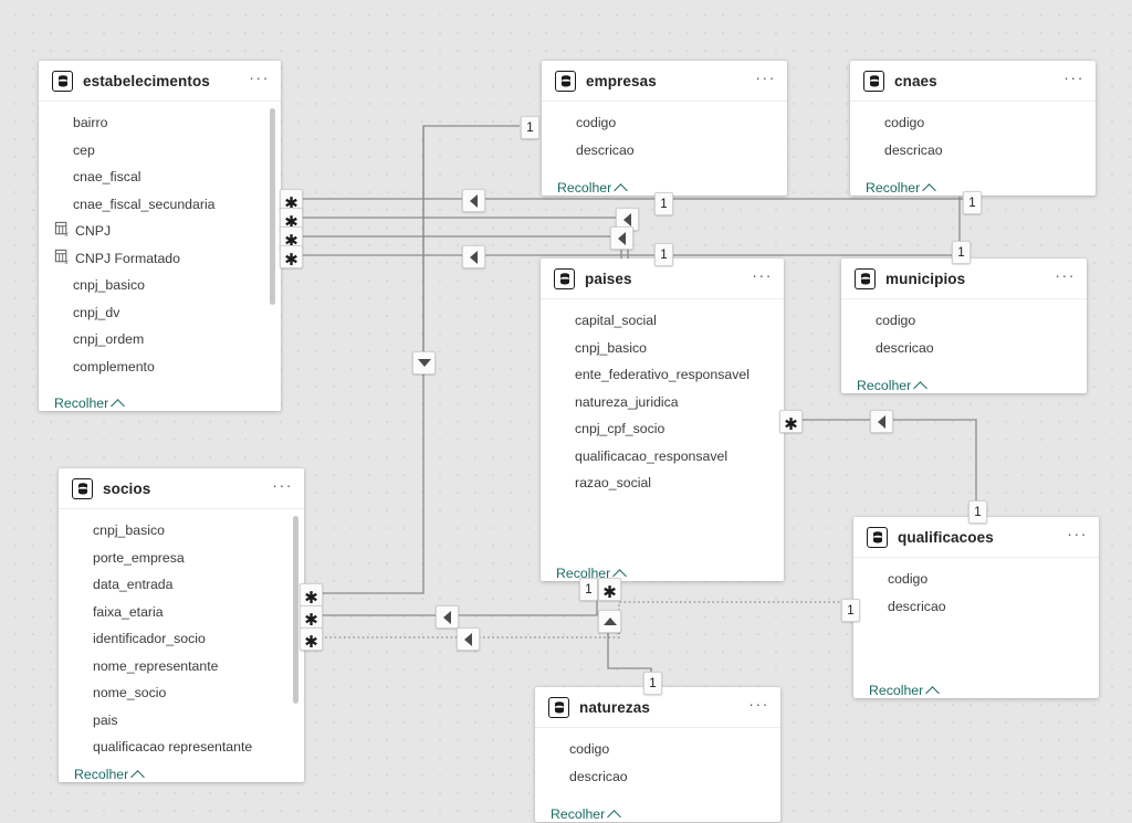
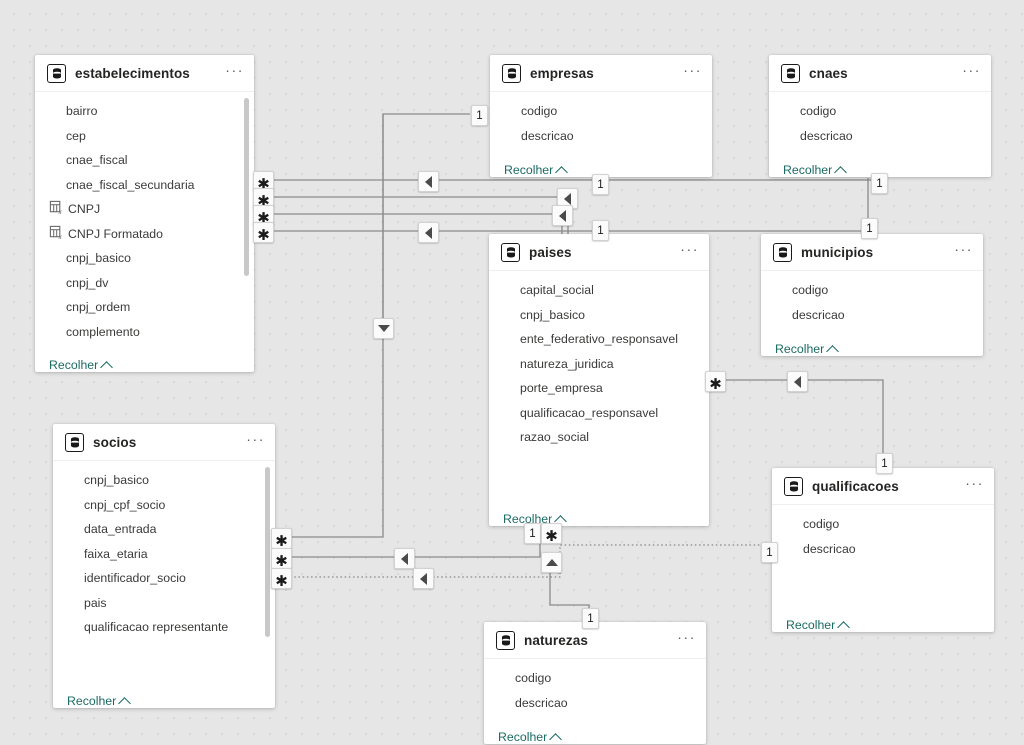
  estabelecimentos
  ···
  bairro
  cep
  cnae_fiscal
  cnae_fiscal_secundaria
  x
  CNPJ
  x
  CNPJ Formatado
  cnpj_basico
  cnpj_dv
  cnpj_ordem
  complemento
  Recolher
  empresas
  ···
  codigo
  descricao
  Recolher
  cnaes
  ···
  codigo
  descricao
  Recolher
  paises
  ···
  capital_social
  cnpj_basico
  ente_federativo_responsavel
  natureza_juridica
- cnpj_cpf_socio
+ porte_empresa
  qualificacao_responsavel
  razao_social
  Recolher
  municipios
  ···
  codigo
  descricao
  Recolher
  socios
  ···
  cnpj_basico
- porte_empresa
+ cnpj_cpf_socio
  data_entrada
  faixa_etaria
  identificador_socio
- nome_representante
- nome_socio
  pais
  qualificacao representante
  Recolher
  qualificacoes
  ···
  codigo
  descricao
  Recolher
  naturezas
  ···
  codigo
  descricao
  Recolher
  ✱
  ✱
  ✱
  ✱
  1
  1
  1
  1
  1
  ✱
  1
  ✱
  ✱
  ✱
  1
  ✱
  1
  1
